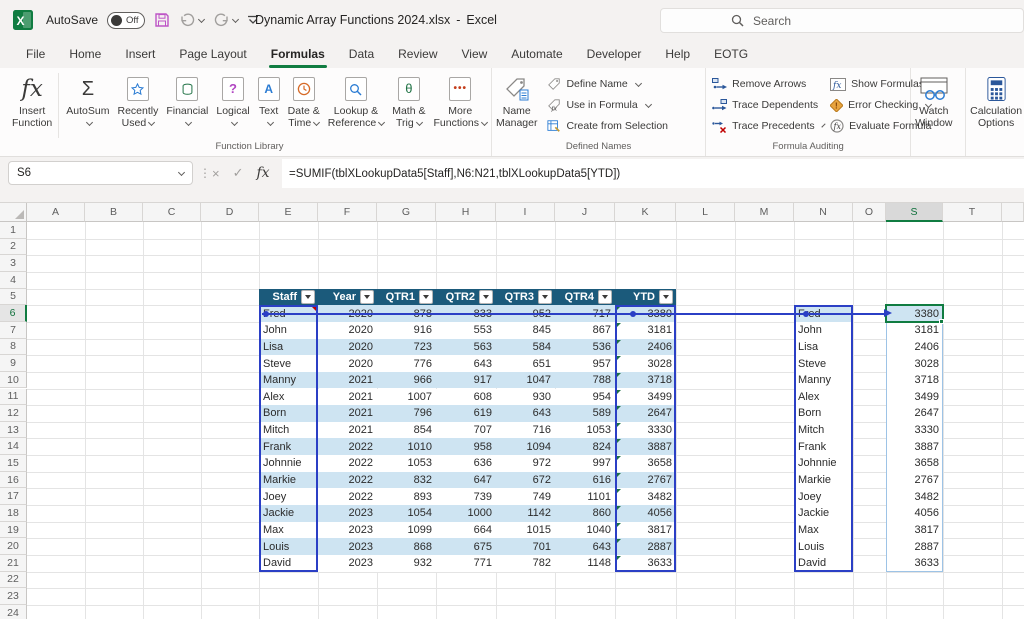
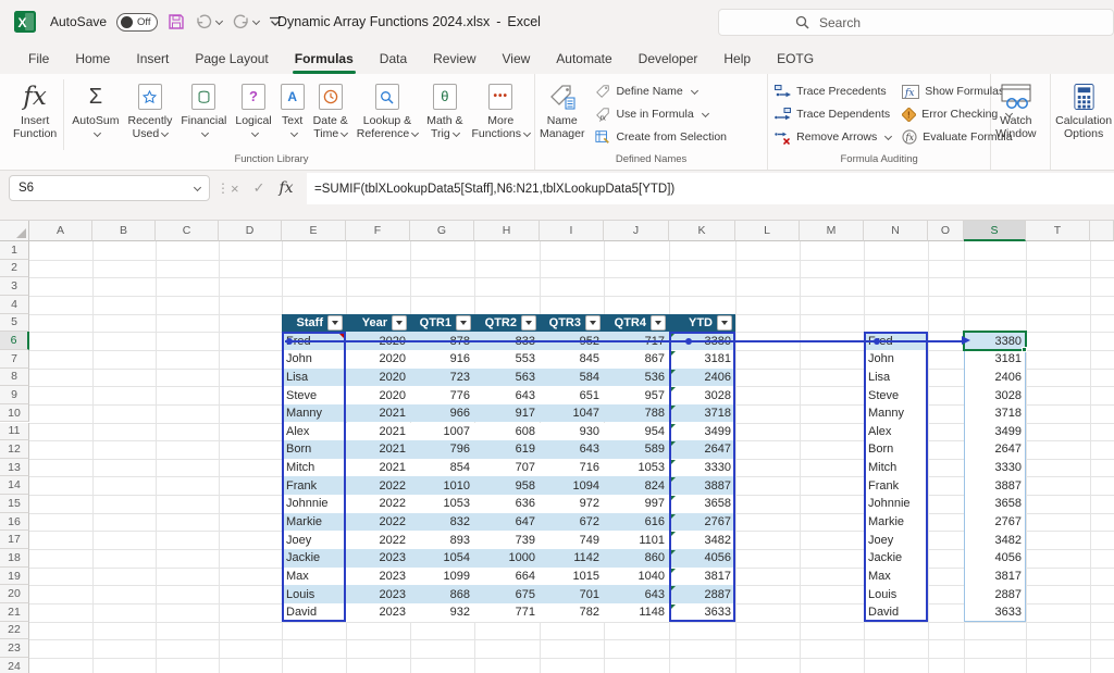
  X
  AutoSave
  Off
  Dynamic Array Functions 2024.xlsx
  -
  Excel
  Search
  File
  Home
  Insert
  Page Layout
  Formulas
  Data
  Review
  View
  Automate
  Developer
  Help
  EOTG
  fx
  Insert
  Function
  Σ
  AutoSum
  Recently
  Used
  Financial
  ?
  Logical
  A
  Text
  Date &
  Time
  Lookup &
  Reference
  θ
  Math &
  Trig
  •••
  More
  Functions
  Function Library
  Name
  Manager
  Define Name
  Use in Formula
  Create from Selection
  Defined Names
- Remove Arrows
+ Trace Precedents
  Trace Dependents
- Trace Precedents
+ Remove Arrows
  fx
  Show Formula
  !
  Error Checking
  fx
  Evaluate Formula
  Formula Auditing
  Watch
  Window
  Calculation
  Options
  S6
  ⋮
  ×
  ✓
  fx
  =SUMIF(tblXLookupData5[Staff],N6:N21,tblXLookupData5[YTD])
  A
  B
  C
  D
  E
  F
  G
  H
  I
  J
  K
  L
  M
  N
  O
  S
  T
  1
  2
  3
  4
  5
  6
  7
  8
  9
  10
  11
  12
  13
  14
  15
  16
  17
  18
  19
  20
  21
  22
  23
  24
  Staff
  Year
  QTR1
  QTR2
  QTR3
  QTR4
  YTD
  John
  2020
  916
  553
  845
  867
  3181
  Lisa
  2020
  723
  563
  584
  536
  2406
  Steve
  2020
  776
  643
  651
  957
  3028
  Manny
  2021
  966
  917
  1047
  788
  3718
  Alex
  2021
  1007
  608
  930
  954
  3499
  Born
  2021
  796
  619
  643
  589
  2647
  Mitch
  2021
  854
  707
  716
  1053
  3330
  Frank
  2022
  1010
  958
  1094
  824
  3887
  Johnnie
  2022
  1053
  636
  972
  997
  3658
  Markie
  2022
  832
  647
  672
  616
  2767
  Joey
  2022
  893
  739
  749
  1101
  3482
  Jackie
  2023
  1054
  1000
  1142
  860
  4056
  Max
  2023
  1099
  664
  1015
  1040
  3817
  Louis
  2023
  868
  675
  701
  643
  2887
  David
  2023
  932
  771
  782
  1148
  3633
  John
  Lisa
  Steve
  Manny
  Alex
  Born
  Mitch
  Frank
  Johnnie
  Markie
  Joey
  Jackie
  Max
  Louis
  David
  3380
  3181
  2406
  3028
  3718
  3499
  2647
  3330
  3887
  3658
  2767
  3482
  4056
  3817
  2887
  3633
